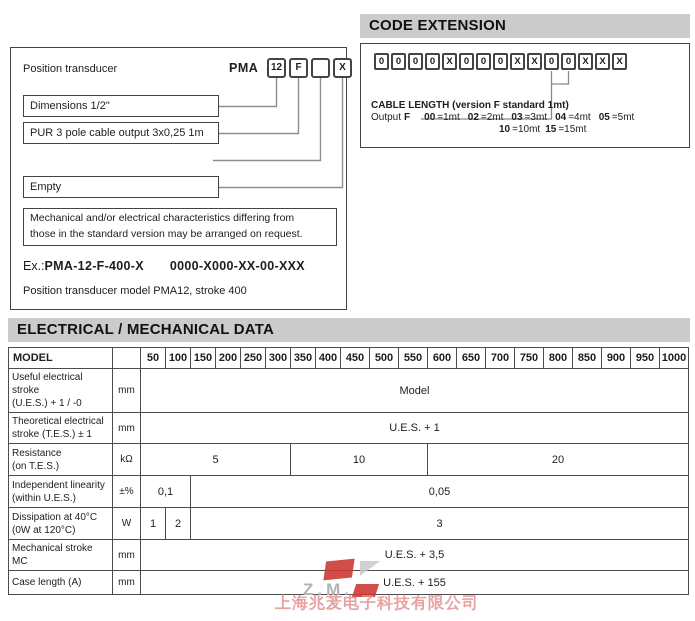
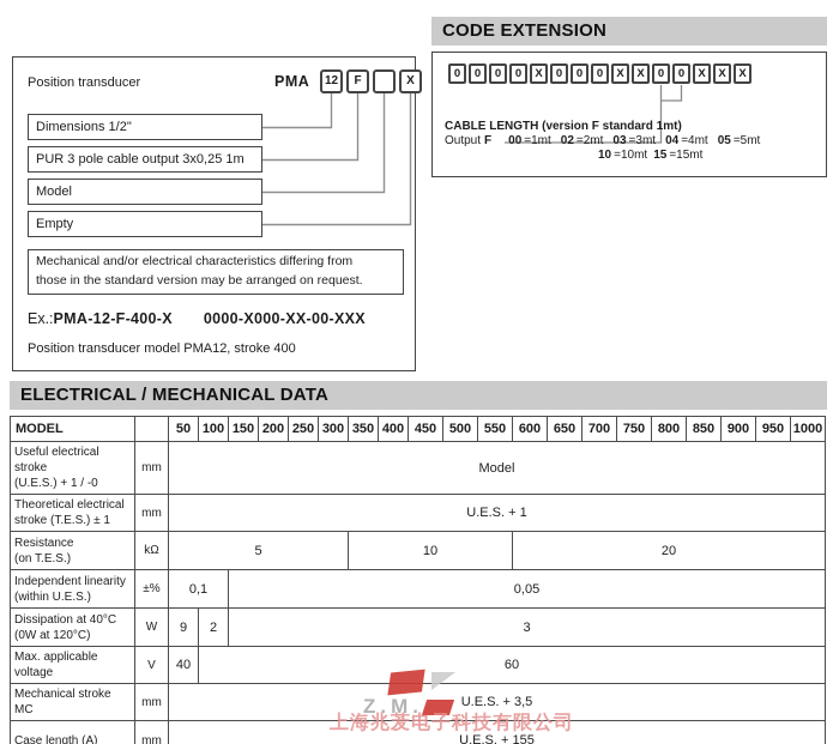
  Position transducer
  PMA
  12
  F
  X
  Dimensions 1/2"
  PUR 3 pole cable output 3x0,25 1m
+ Model
  Empty
  Mechanical and/or electrical characteristics differing from
  those in the standard version may be arranged on request.
  Ex.:PMA-12-F-400-X 0000-X000-XX-00-XXX
  Position transducer model PMA12, stroke 400
  CODE EXTENSION
  0
  0
  0
  0
  X
  0
  0
  0
  X
  X
  0
  0
  X
  X
  X
  CABLE LENGTH (version F standard 1mt)
  Output F 00 =1mt 02 =2mt 03 =3mt 04 =4mt 05 =5mt
  10 =10mt 15 =15mt
  ELECTRICAL / MECHANICAL DATA
  MODEL		50	100	150	200	250	300	350	400	450	500	550	600	650	700	750	800	850	900	950	1000
  Useful electrical stroke(U.E.S.) + 1 / -0	mm	Model
  Theoretical electricalstroke (T.E.S.) ± 1	mm	U.E.S. + 1
  Resistance(on T.E.S.)	kΩ	5	10	20
  Independent linearity(within U.E.S.)	±%	0,1	0,05
- Dissipation at 40°C(0W at 120°C)	W	1	2	3
+ Dissipation at 40°C(0W at 120°C)	W	9	2	3
+ Max. applicablevoltage	V	40	60
  Mechanical stroke MC	mm	U.E.S. + 3,5
  Case length (A)	mm	U.E.S. + 155
  Z.M.
  上海兆茇电子科技有限公司
